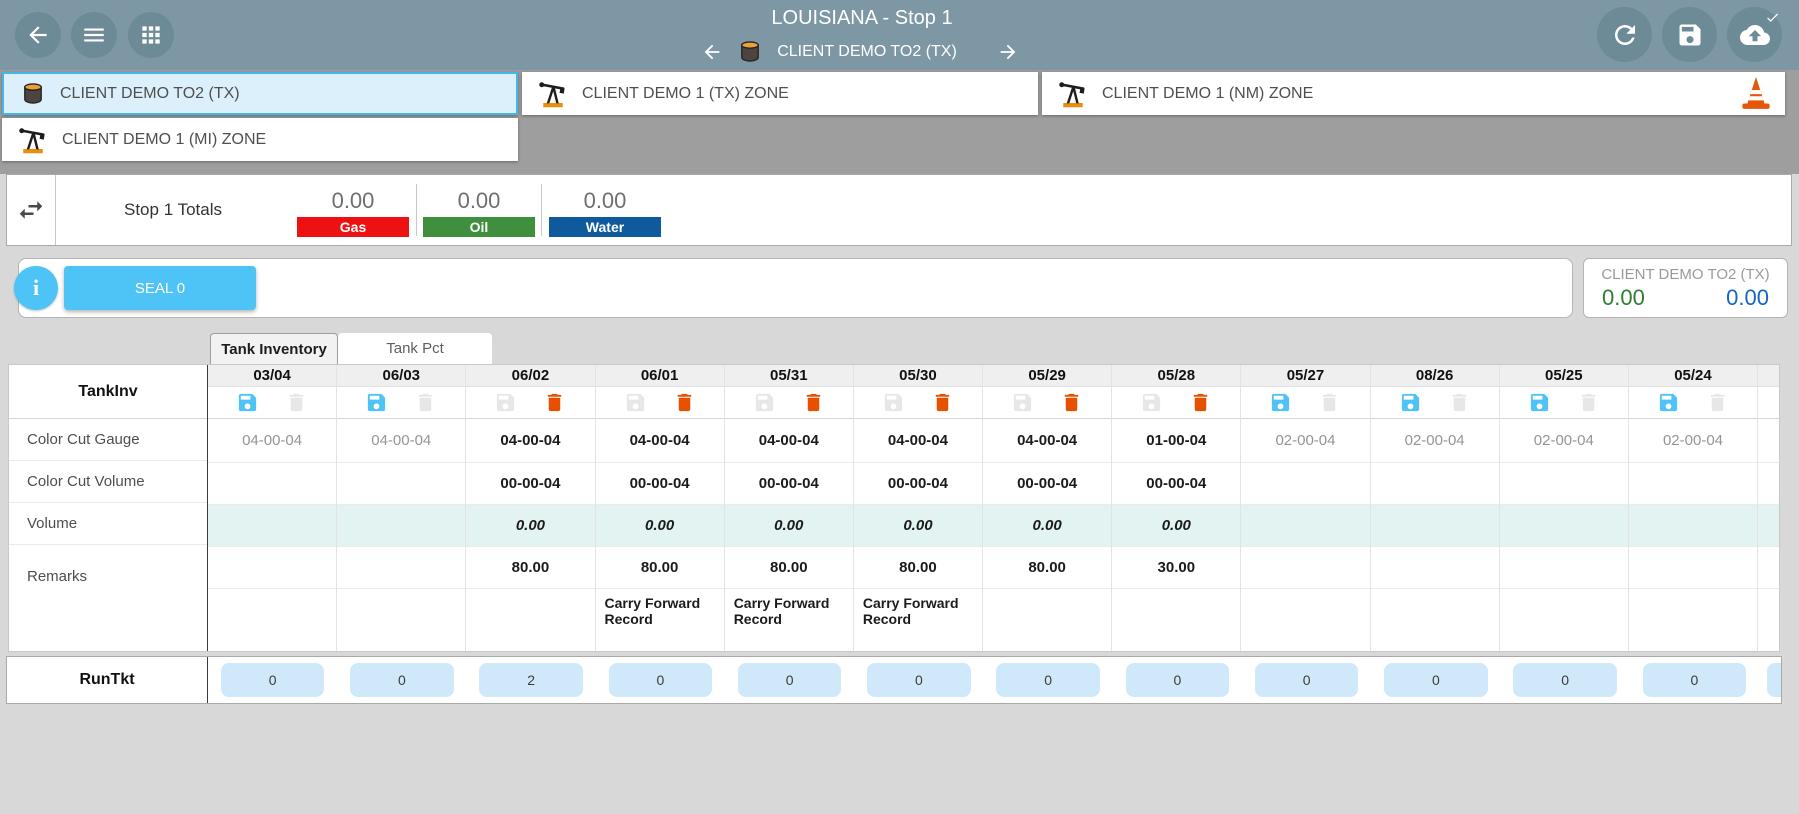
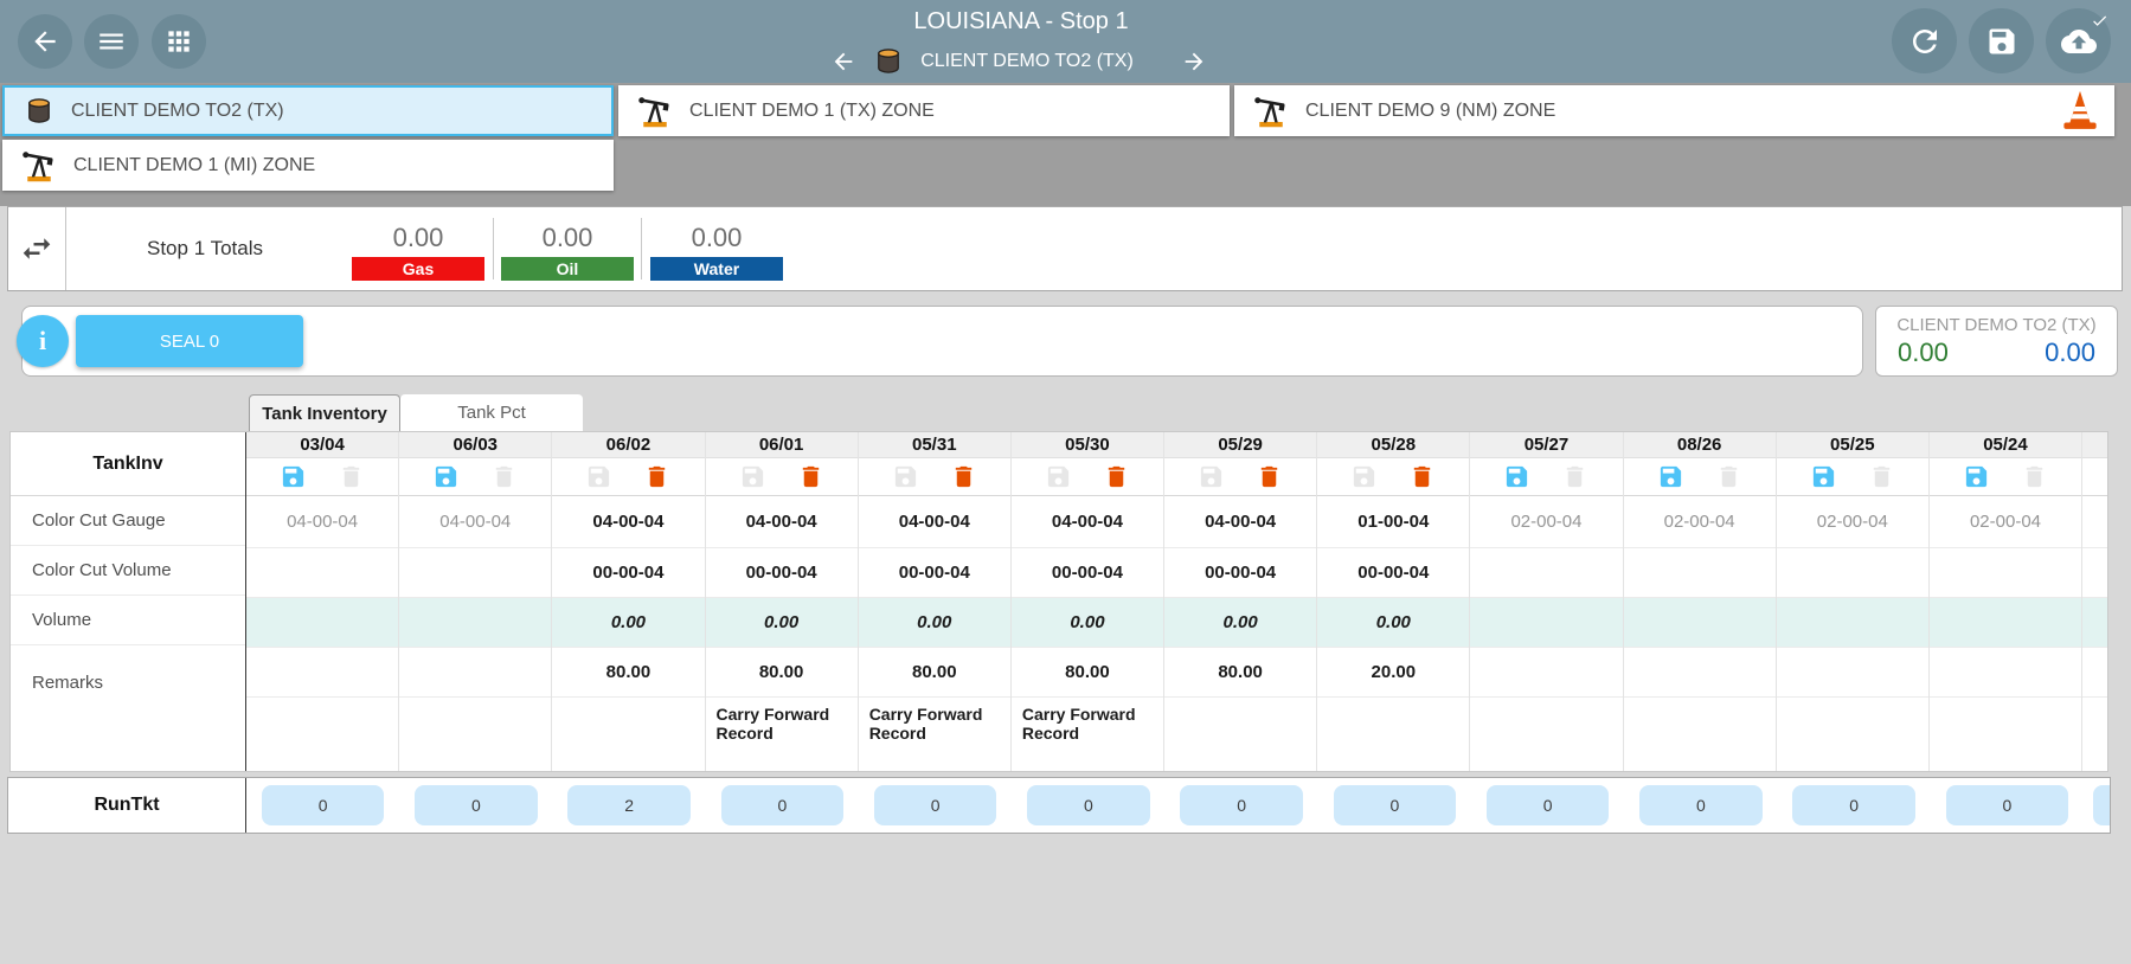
  LOUISIANA - Stop 1
  CLIENT DEMO TO2 (TX)
  CLIENT DEMO TO2 (TX)
  CLIENT DEMO 1 (TX) ZONE
- CLIENT DEMO 1 (NM) ZONE
+ CLIENT DEMO 9 (NM) ZONE
  CLIENT DEMO 1 (MI) ZONE
  Stop 1 Totals
  0.00
  Gas
  0.00
  Oil
  0.00
  Water
  i
  SEAL 0
  CLIENT DEMO TO2 (TX)
  0.00
  0.00
  Tank Inventory
  Tank Pct
  TankInv
  Color Cut Gauge
  Color Cut Volume
  Volume
  Remarks
  03/04
  04-00-04
  06/03
  04-00-04
  06/02
  04-00-04
  00-00-04
  0.00
  80.00
  06/01
  04-00-04
  00-00-04
  0.00
  80.00
  Carry Forward Record
  05/31
  04-00-04
  00-00-04
  0.00
  80.00
  Carry Forward Record
  05/30
  04-00-04
  00-00-04
  0.00
  80.00
  Carry Forward Record
  05/29
  04-00-04
  00-00-04
  0.00
  80.00
  05/28
  01-00-04
  00-00-04
  0.00
- 30.00
+ 20.00
  05/27
  02-00-04
  08/26
  02-00-04
  05/25
  02-00-04
  05/24
  02-00-04
  RunTkt
  0
  0
  2
  0
  0
  0
  0
  0
  0
  0
  0
  0
